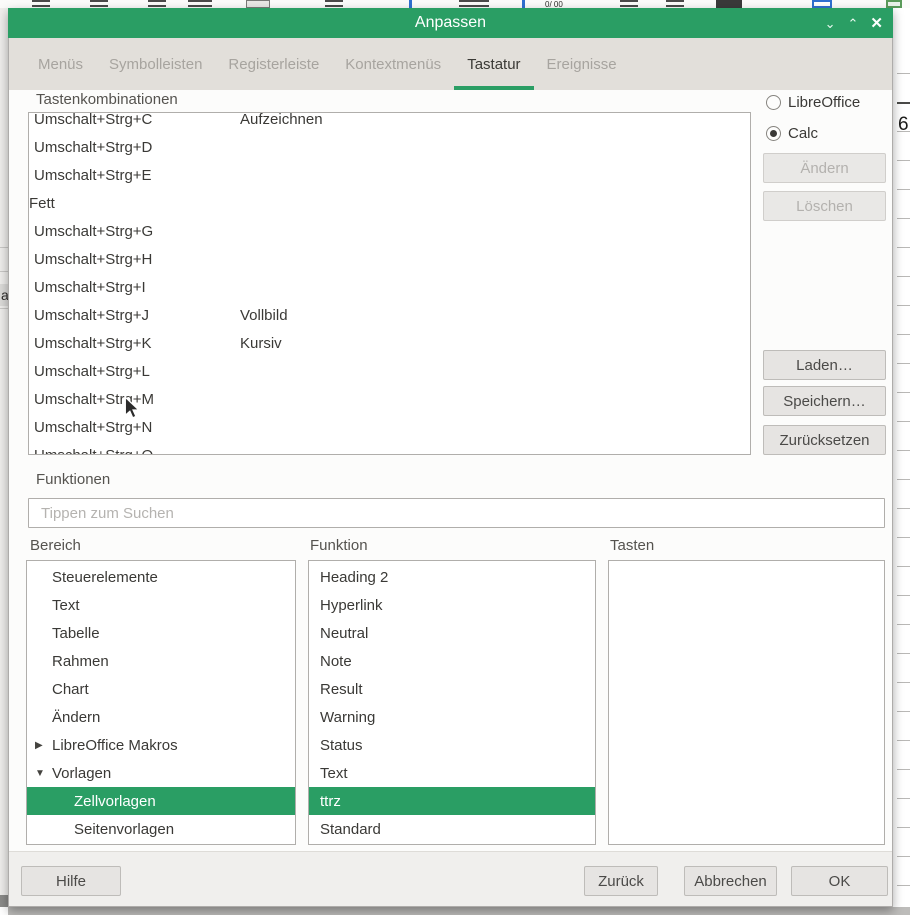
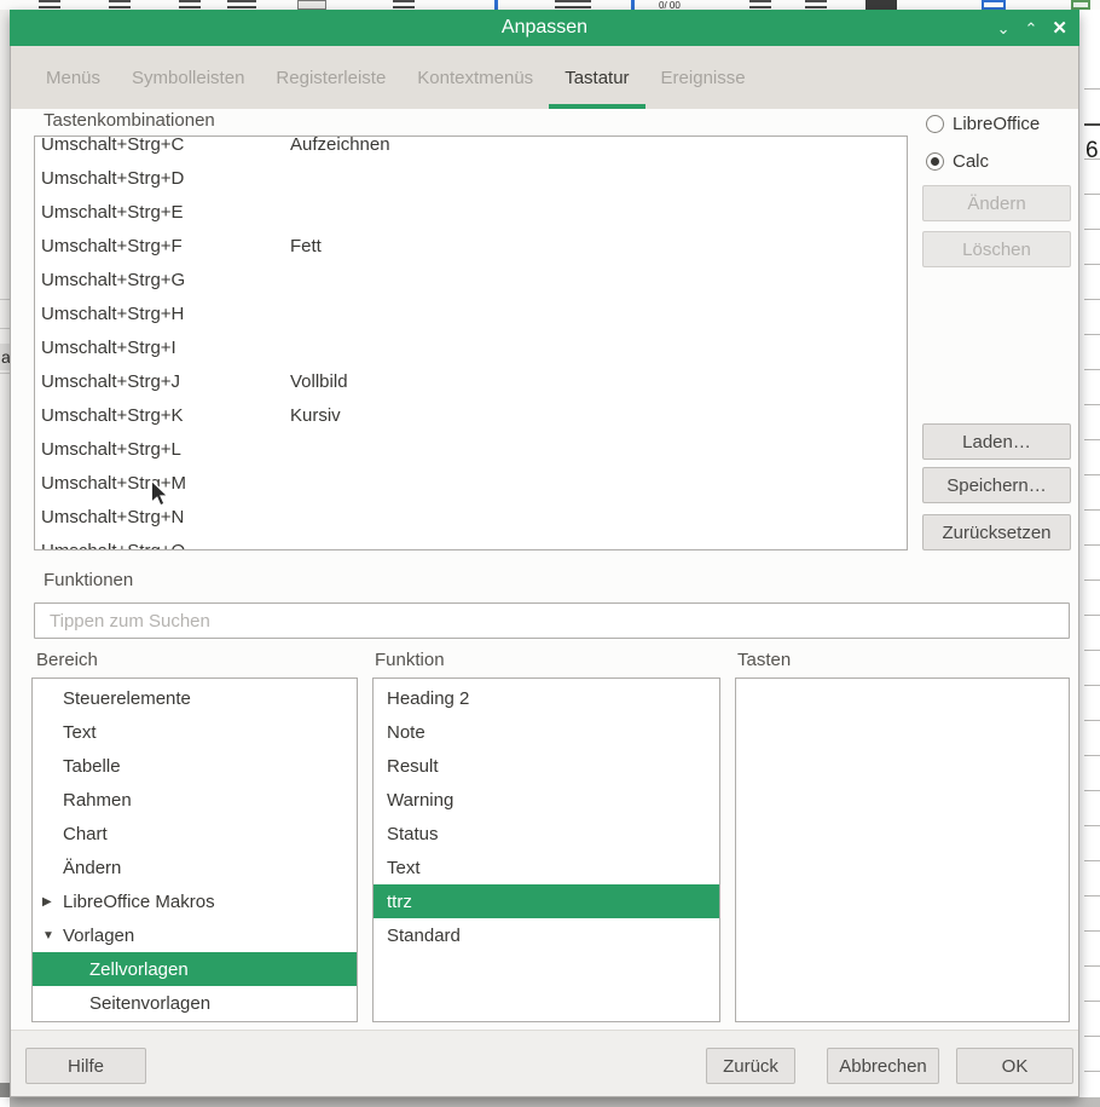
  0/ 00
  6
  Anpassen
  ⌄
  ⌃
  ✕
  Menüs
  Symbolleisten
  Registerleiste
  Kontextmenüs
  Tastatur
  Ereignisse
  Tastenkombinationen
  Umschalt+Strg+C
  Aufzeichnen
  Umschalt+Strg+D
  Umschalt+Strg+E
+ Umschalt+Strg+F
  Fett
  Umschalt+Strg+G
  Umschalt+Strg+H
  Umschalt+Strg+I
  Umschalt+Strg+J
  Vollbild
  Umschalt+Strg+K
  Kursiv
  Umschalt+Strg+L
  Umschalt+Strg+M
  Umschalt+Strg+N
  LibreOffice
  Calc
  Ändern
  Löschen
  Laden…
  Speichern…
  Zurücksetzen
  Funktionen
  Tippen zum Suchen
  Bereich
  Funktion
  Tasten
  Steuerelemente
  Text
  Tabelle
  Rahmen
  Chart
  Ändern
  ▶
  LibreOffice Makros
  ▼
  Vorlagen
  Zellvorlagen
  Seitenvorlagen
  Heading 2
- Hyperlink
- Neutral
  Note
  Result
  Warning
  Status
  Text
  ttrz
  Standard
  Hilfe
  Zurück
  Abbrechen
  OK
